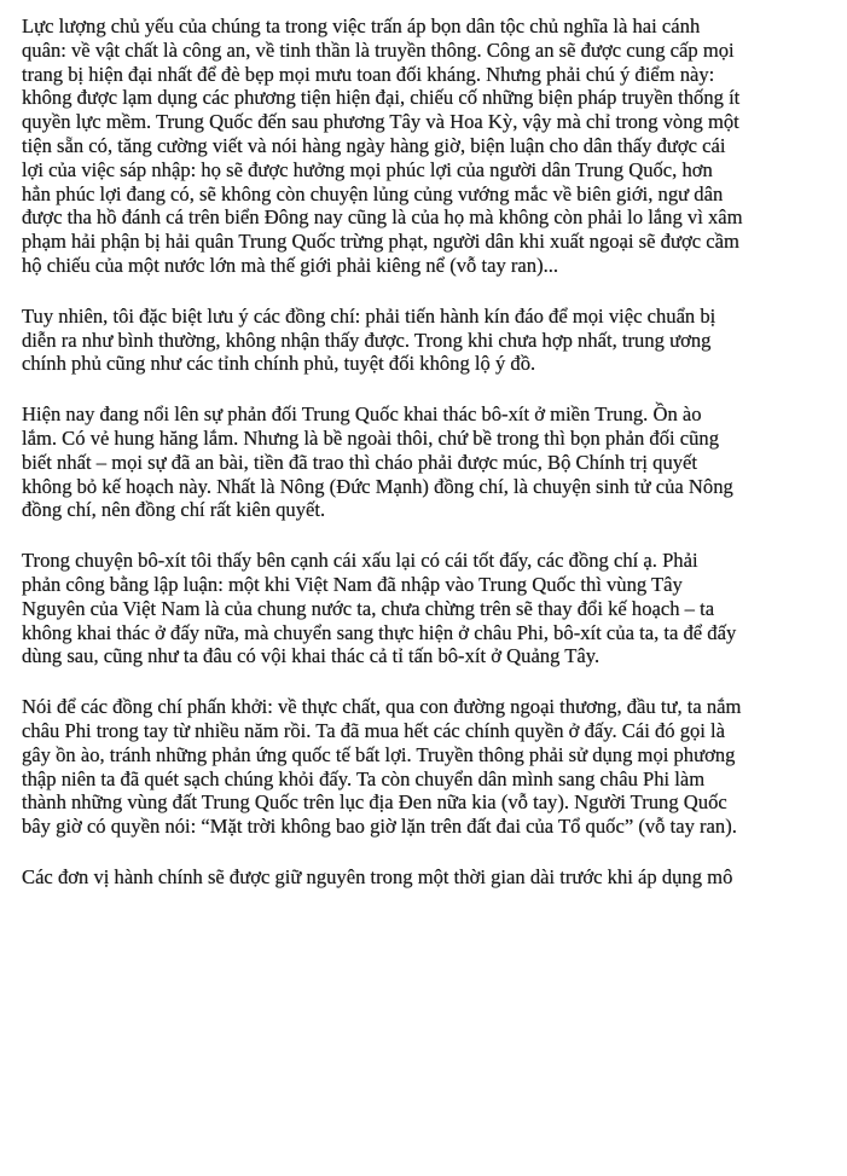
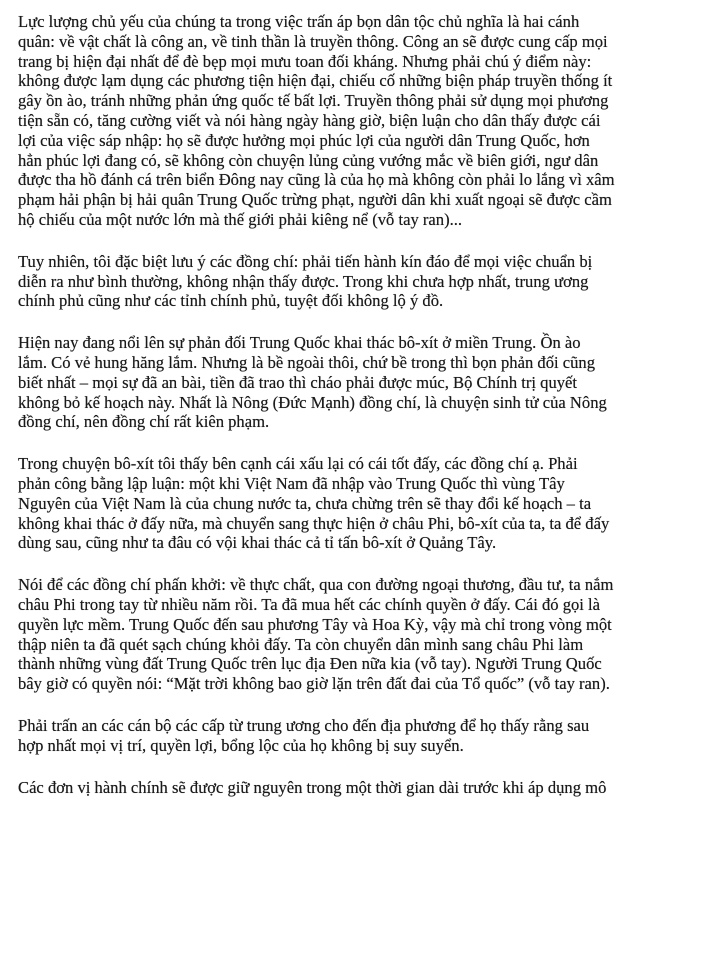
  Lực lượng chủ yếu của chúng ta trong việc trấn áp bọn dân tộc chủ nghĩa là hai cánh
  quân: về vật chất là công an, về tinh thần là truyền thông. Công an sẽ được cung cấp mọi
  trang bị hiện đại nhất để đè bẹp mọi mưu toan đối kháng. Nhưng phải chú ý điểm này:
  không được lạm dụng các phương tiện hiện đại, chiếu cố những biện pháp truyền thống ít
- quyền lực mềm. Trung Quốc đến sau phương Tây và Hoa Kỳ, vậy mà chỉ trong vòng một
+ gây ồn ào, tránh những phản ứng quốc tế bất lợi. Truyền thông phải sử dụng mọi phương
  tiện sẵn có, tăng cường viết và nói hàng ngày hàng giờ, biện luận cho dân thấy được cái
  lợi của việc sáp nhập: họ sẽ được hưởng mọi phúc lợi của người dân Trung Quốc, hơn
  hẳn phúc lợi đang có, sẽ không còn chuyện lủng củng vướng mắc về biên giới, ngư dân
  được tha hồ đánh cá trên biển Đông nay cũng là của họ mà không còn phải lo lắng vì xâm
  phạm hải phận bị hải quân Trung Quốc trừng phạt, người dân khi xuất ngoại sẽ được cầm
  hộ chiếu của một nước lớn mà thế giới phải kiêng nể (vỗ tay ran)...
  Tuy nhiên, tôi đặc biệt lưu ý các đồng chí: phải tiến hành kín đáo để mọi việc chuẩn bị
  diễn ra như bình thường, không nhận thấy được. Trong khi chưa hợp nhất, trung ương
  chính phủ cũng như các tỉnh chính phủ, tuyệt đối không lộ ý đồ.
  Hiện nay đang nổi lên sự phản đối Trung Quốc khai thác bô-xít ở miền Trung. Ồn ào
  lắm. Có vẻ hung hăng lắm. Nhưng là bề ngoài thôi, chứ bề trong thì bọn phản đối cũng
  biết nhất – mọi sự đã an bài, tiền đã trao thì cháo phải được múc, Bộ Chính trị quyết
  không bỏ kế hoạch này. Nhất là Nông (Đức Mạnh) đồng chí, là chuyện sinh tử của Nông
- đồng chí, nên đồng chí rất kiên quyết.
+ đồng chí, nên đồng chí rất kiên phạm.
  Trong chuyện bô-xít tôi thấy bên cạnh cái xấu lại có cái tốt đấy, các đồng chí ạ. Phải
  phản công bằng lập luận: một khi Việt Nam đã nhập vào Trung Quốc thì vùng Tây
  Nguyên của Việt Nam là của chung nước ta, chưa chừng trên sẽ thay đổi kế hoạch – ta
  không khai thác ở đấy nữa, mà chuyển sang thực hiện ở châu Phi, bô-xít của ta, ta để đấy
  dùng sau, cũng như ta đâu có vội khai thác cả tỉ tấn bô-xít ở Quảng Tây.
  Nói để các đồng chí phấn khởi: về thực chất, qua con đường ngoại thương, đầu tư, ta nắm
  châu Phi trong tay từ nhiều năm rồi. Ta đã mua hết các chính quyền ở đấy. Cái đó gọi là
- gây ồn ào, tránh những phản ứng quốc tế bất lợi. Truyền thông phải sử dụng mọi phương
+ quyền lực mềm. Trung Quốc đến sau phương Tây và Hoa Kỳ, vậy mà chỉ trong vòng một
  thập niên ta đã quét sạch chúng khỏi đấy. Ta còn chuyển dân mình sang châu Phi làm
  thành những vùng đất Trung Quốc trên lục địa Đen nữa kia (vỗ tay). Người Trung Quốc
  bây giờ có quyền nói: “Mặt trời không bao giờ lặn trên đất đai của Tổ quốc” (vỗ tay ran).
+ Phải trấn an các cán bộ các cấp từ trung ương cho đến địa phương để họ thấy rằng sau
+ hợp nhất mọi vị trí, quyền lợi, bổng lộc của họ không bị suy suyển.
  Các đơn vị hành chính sẽ được giữ nguyên trong một thời gian dài trước khi áp dụng mô
